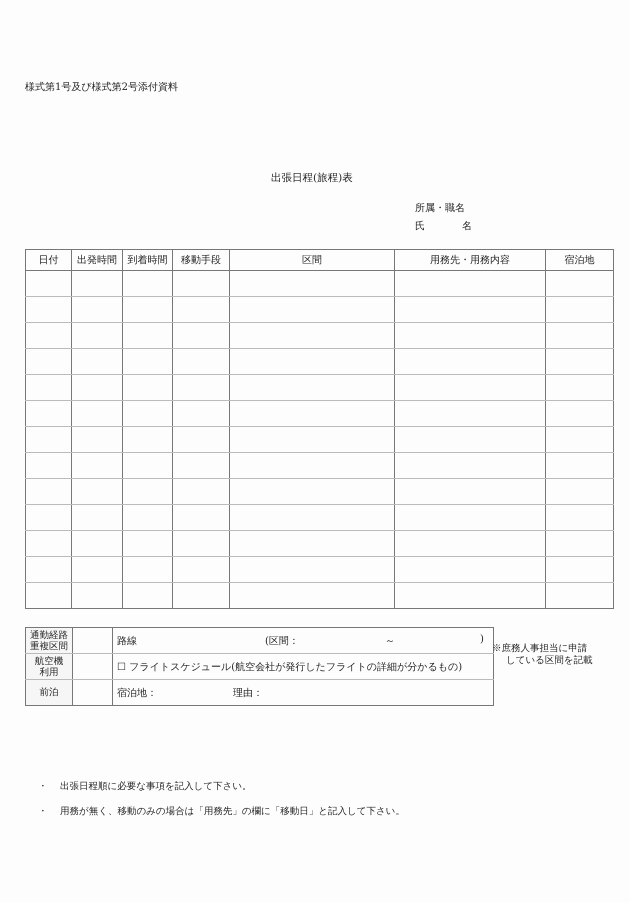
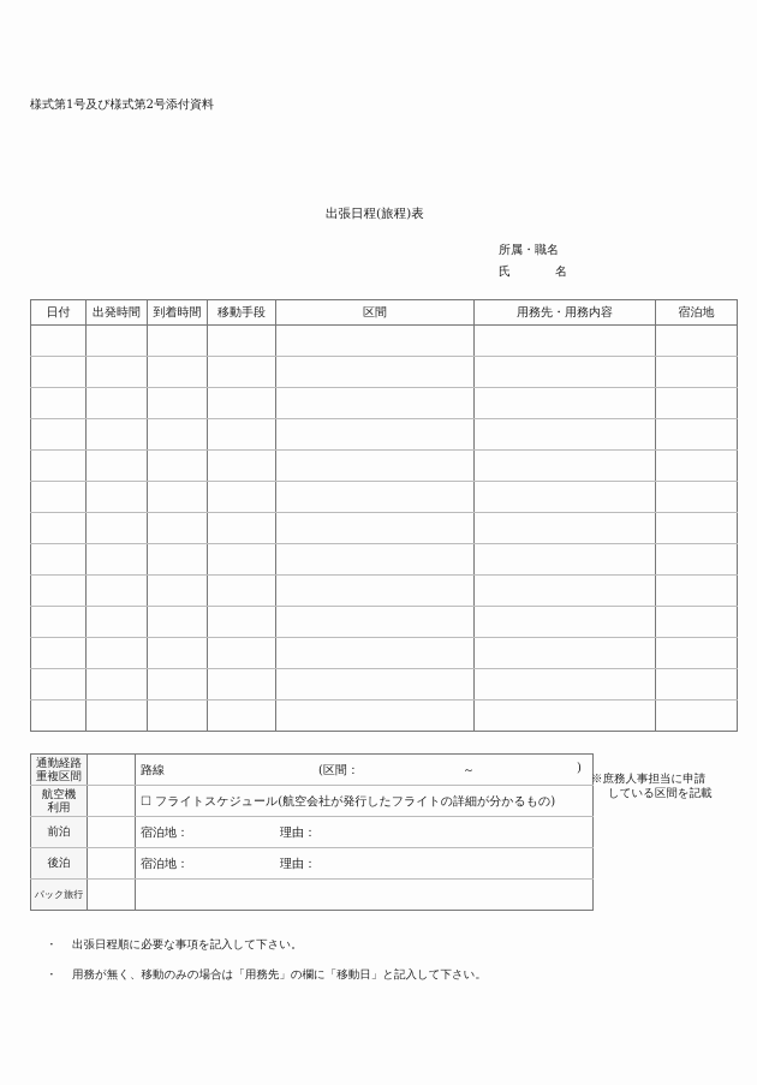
  様式第1号及び様式第2号添付資料
  出張日程(旅程)表
  所属・職名
  氏
  名
  日付	出発時間	到着時間	移動手段	区間	用務先・用務内容	宿泊地
  通勤経路 重複区間		路線 (区間： ～ )
  航空機 利用		☐ フライトスケジュール(航空会社が発行したフライトの詳細が分かるもの)
  前泊		宿泊地： 理由：
+ 後泊		宿泊地： 理由：
+ パック旅行
  ※庶務人事担当に申請
  している区間を記載
  ・ 出張日程順に必要な事項を記入して下さい。
  ・ 用務が無く、移動のみの場合は「用務先」の欄に「移動日」と記入して下さい。
